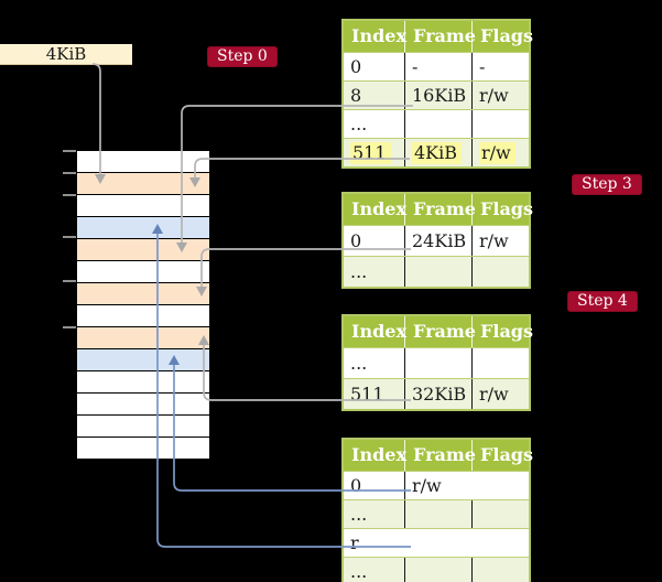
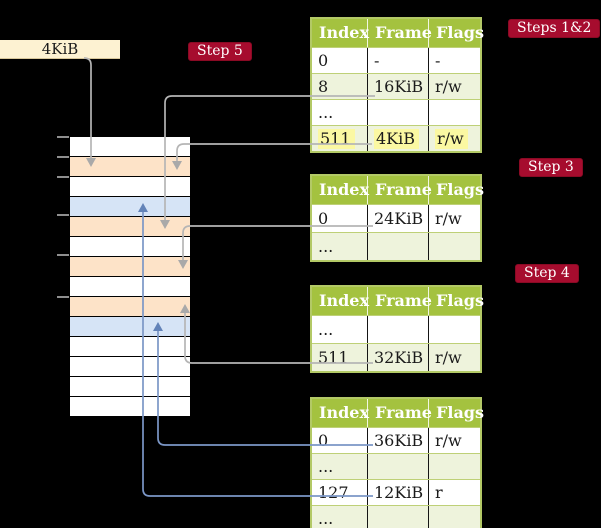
  4KiB
- Step 0
+ Step 5
+ Steps 1&2
  Step 3
  Step 4
  Index
  Frame
  Flags
  0
  -
  -
  8
  16KiB
  r/w
  ...
  511
  4KiB
  r/w
  Index
  Frame
  Flags
  0
  24KiB
  r/w
  ...
  Index
  Frame
  Flags
  ...
  511
  32KiB
  r/w
  Index
  Frame
  Flags
  0
+ 36KiB
  r/w
  ...
+ 127
+ 12KiB
  r
  ...
